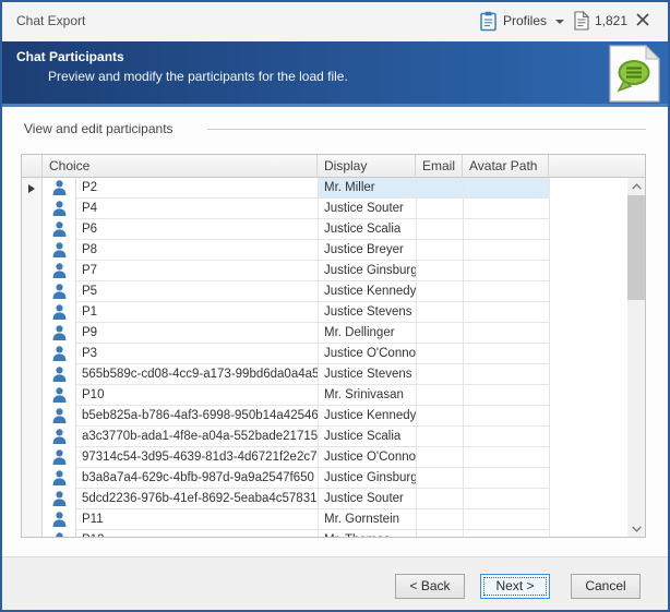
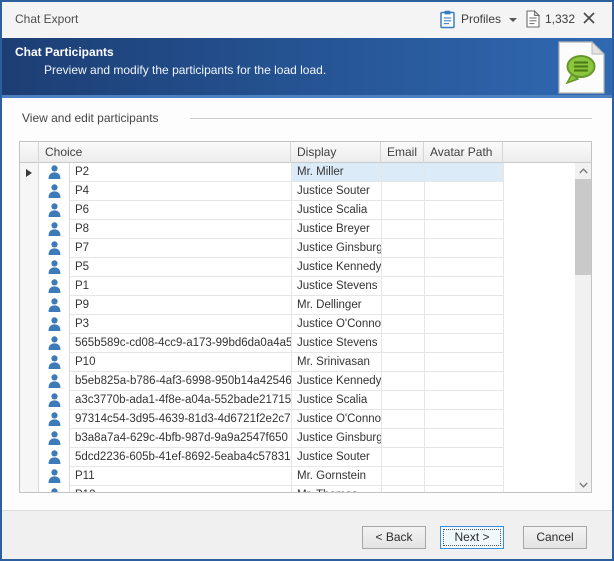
  Chat Export
  Profiles
- 1,821
+ 1,332
  Chat Participants
- Preview and modify the participants for the load file.
+ Preview and modify the participants for the load load.
  View and edit participants
  Choice
  Display
  Email
  Avatar Path
  P2
  Mr. Miller
  P4
  Justice Souter
  P6
  Justice Scalia
  P8
  Justice Breyer
  P7
  Justice Ginsburg
  P5
  Justice Kennedy
  P1
  Justice Stevens
  P9
  Mr. Dellinger
  P3
  Justice O'Conno
  565b589c-cd08-4cc9-a173-99bd6da0a4a5
  Justice Stevens
  P10
  Mr. Srinivasan
  b5eb825a-b786-4af3-6998-950b14a42546
  Justice Kennedy
  a3c3770b-ada1-4f8e-a04a-552bade21715
  Justice Scalia
  97314c54-3d95-4639-81d3-4d6721f2e2c7
  Justice O'Conno
  b3a8a7a4-629c-4bfb-987d-9a9a2547f650
  Justice Ginsburg
- 5dcd2236-976b-41ef-8692-5eaba4c57831
+ 5dcd2236-605b-41ef-8692-5eaba4c57831
  Justice Souter
  P11
  Mr. Gornstein
  < Back
  Next >
  Cancel
